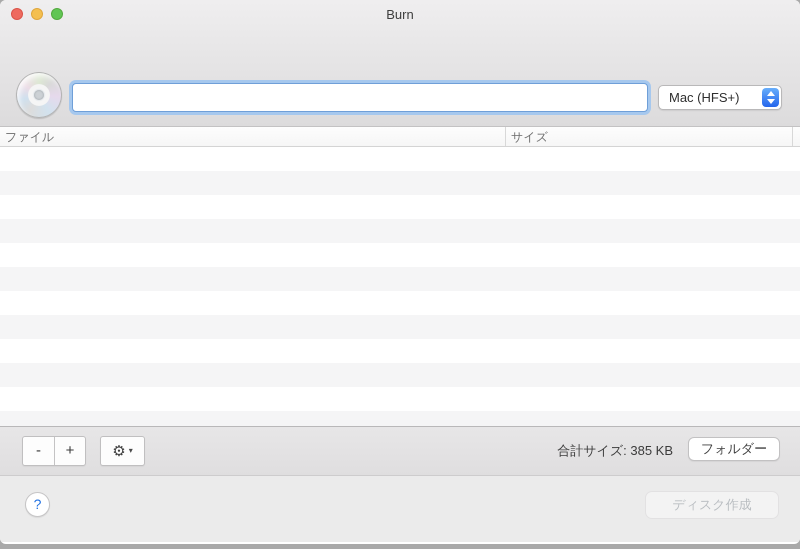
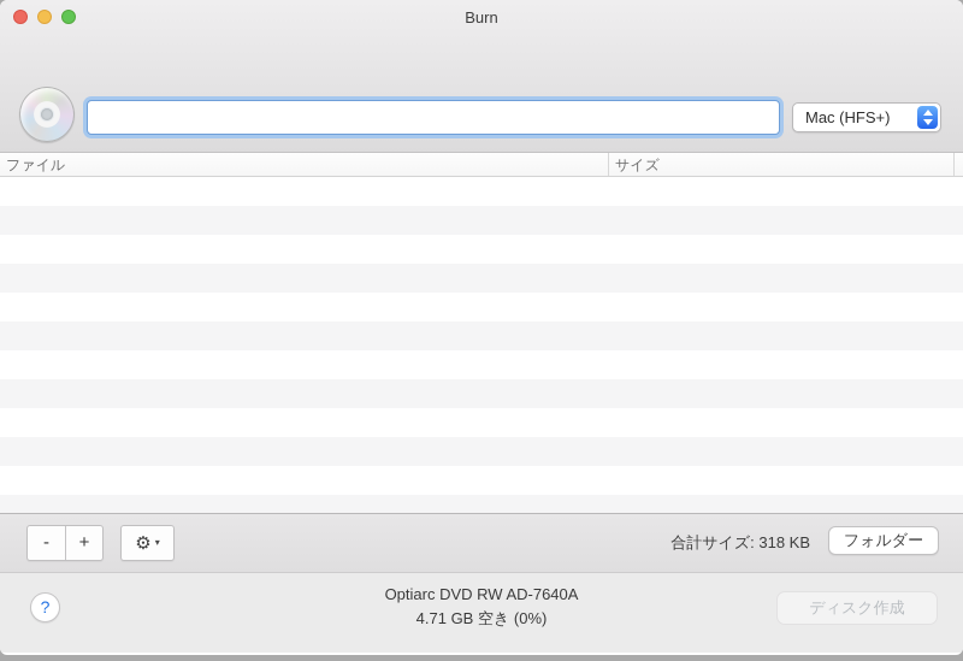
  Burn
  Mac (HFS+)
  ファイル
  サイズ
  -
  +
  ⚙
  ▾
- 合計サイズ: 385 KB
+ 合計サイズ: 318 KB
  フォルダー
  ?
+ Optiarc DVD RW AD-7640A
+ 4.71 GB 空き (0%)
  ディスク作成
